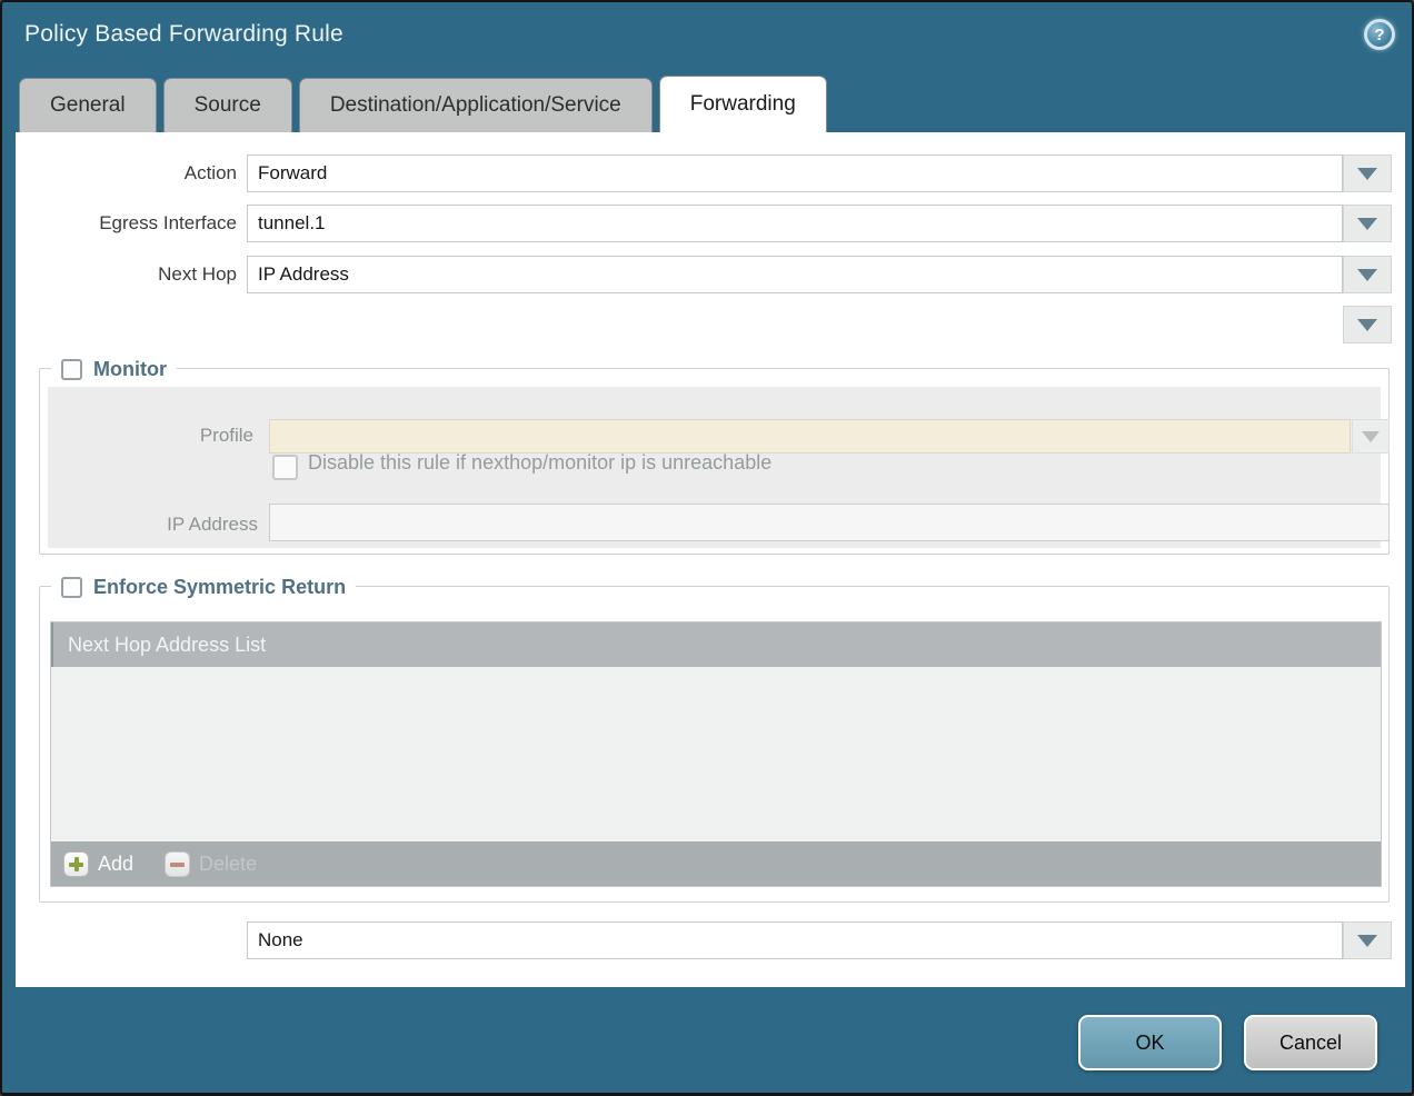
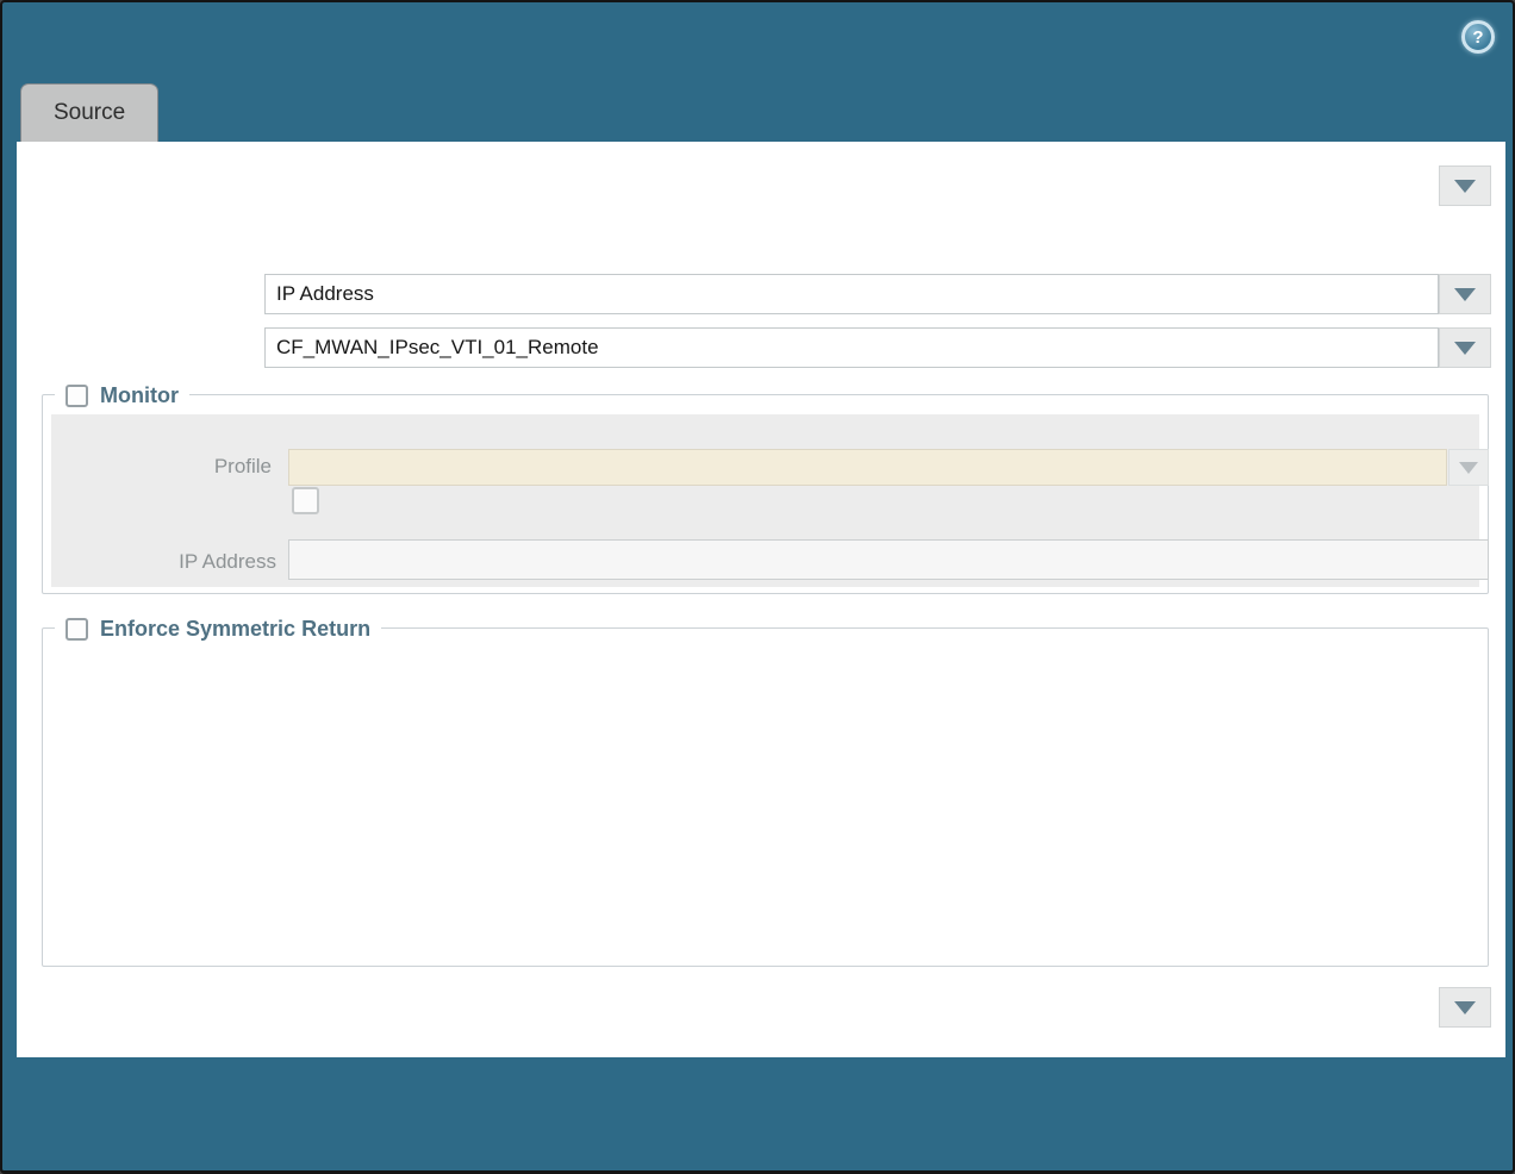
- Policy Based Forwarding Rule
  ?
- General
  Source
- Destination/Application/Service
- Forwarding
- Action
- Forward
- Egress Interface
- tunnel.1
- Next Hop
  IP Address
+ CF_MWAN_IPsec_VTI_01_Remote
  Monitor
  Profile
- Disable this rule if nexthop/monitor ip is unreachable
  IP Address
  Enforce Symmetric Return
- Next Hop Address List
- Add
- Delete
- None
- OK
- Cancel
